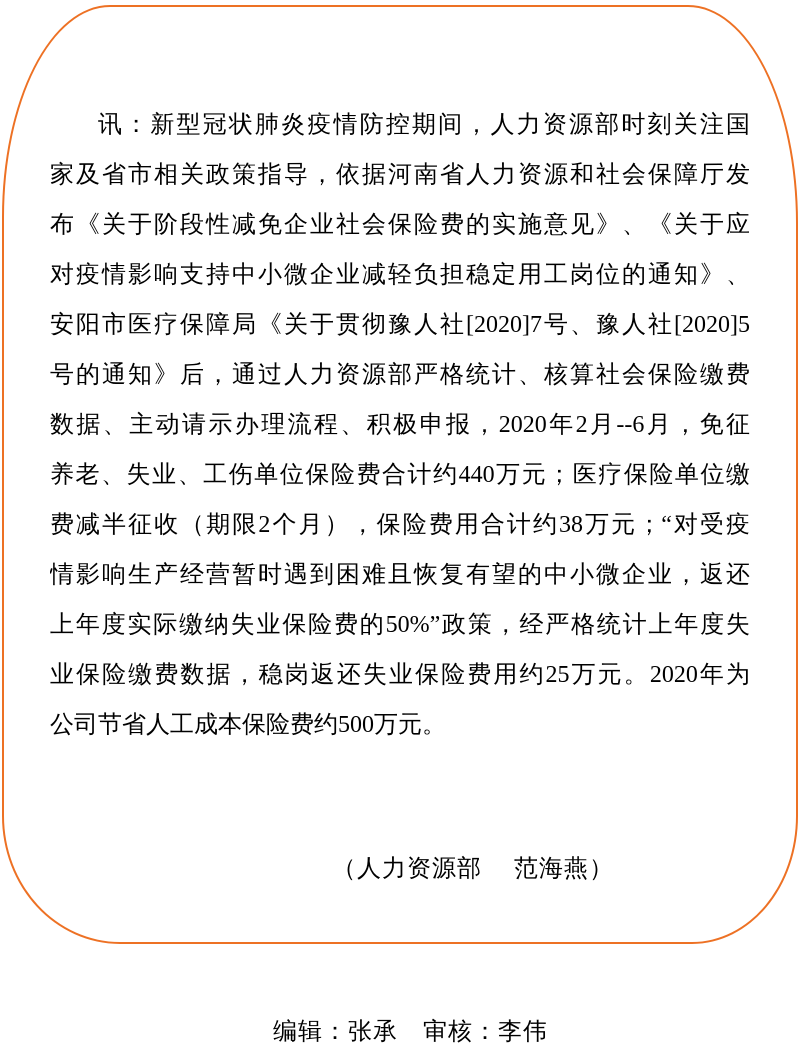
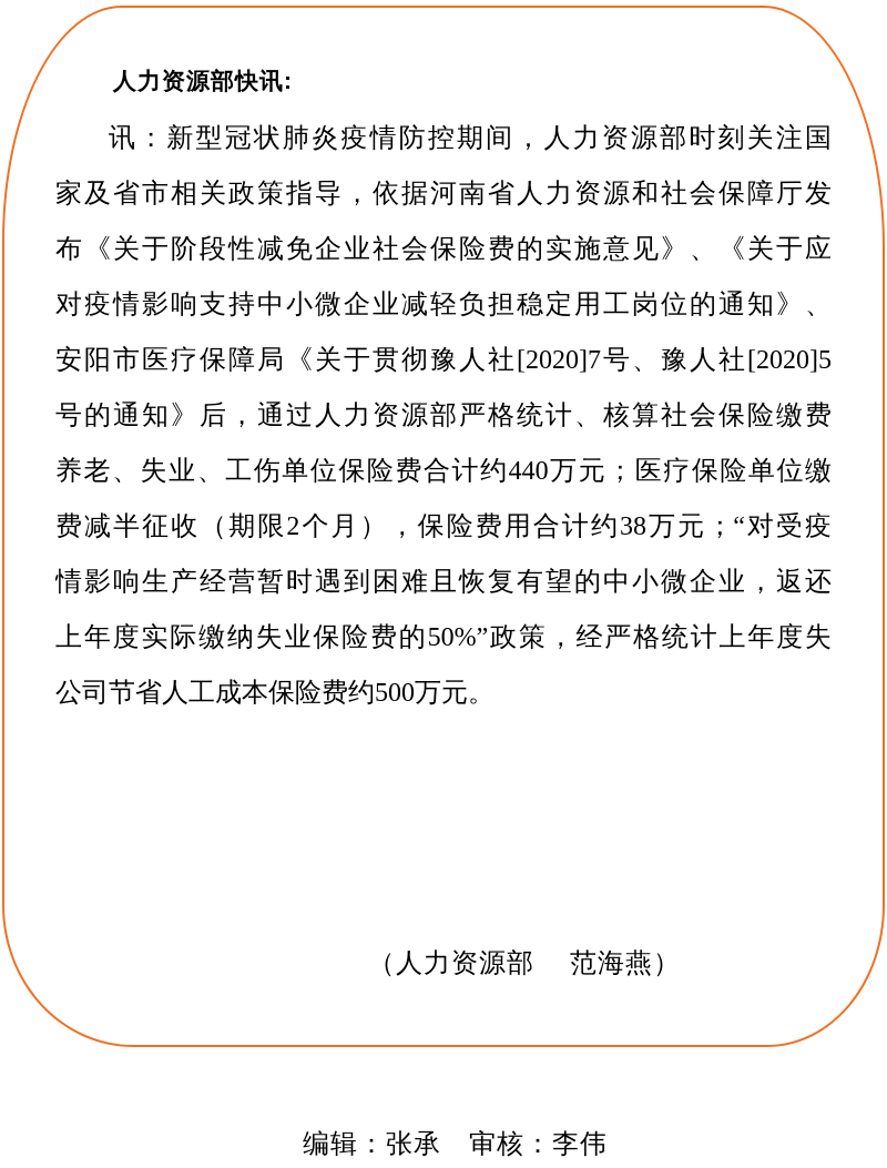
+ 人力资源部快讯:
  讯：新型冠状肺炎疫情防控期间，人力资源部时刻关注国
  家及省市相关政策指导，依据河南省人力资源和社会保障厅发
  布《关于阶段性减免企业社会保险费的实施意见》、《关于应
  对疫情影响支持中小微企业减轻负担稳定用工岗位的通知》、
  安阳市医疗保障局《关于贯彻豫人社[2020]7号、豫人社[2020]5
  号的通知》后，通过人力资源部严格统计、核算社会保险缴费
- 数据、主动请示办理流程、积极申报，2020年2月--6月，免征
  养老、失业、工伤单位保险费合计约440万元；医疗保险单位缴
  费减半征收（期限2个月），保险费用合计约38万元；“对受疫
  情影响生产经营暂时遇到困难且恢复有望的中小微企业，返还
  上年度实际缴纳失业保险费的50%”政策，经严格统计上年度失
- 业保险缴费数据，稳岗返还失业保险费用约25万元。2020年为
  公司节省人工成本保险费约500万元。
  （人力资源部 范海燕）
  编辑：张承 审核：李伟
